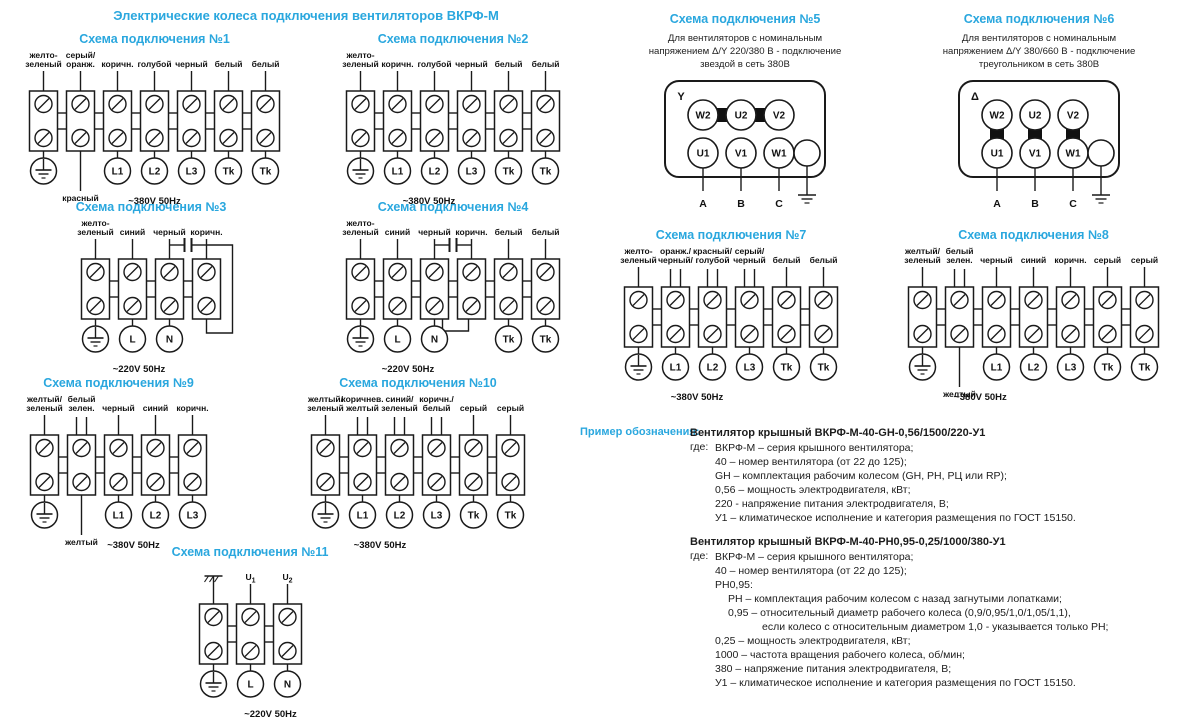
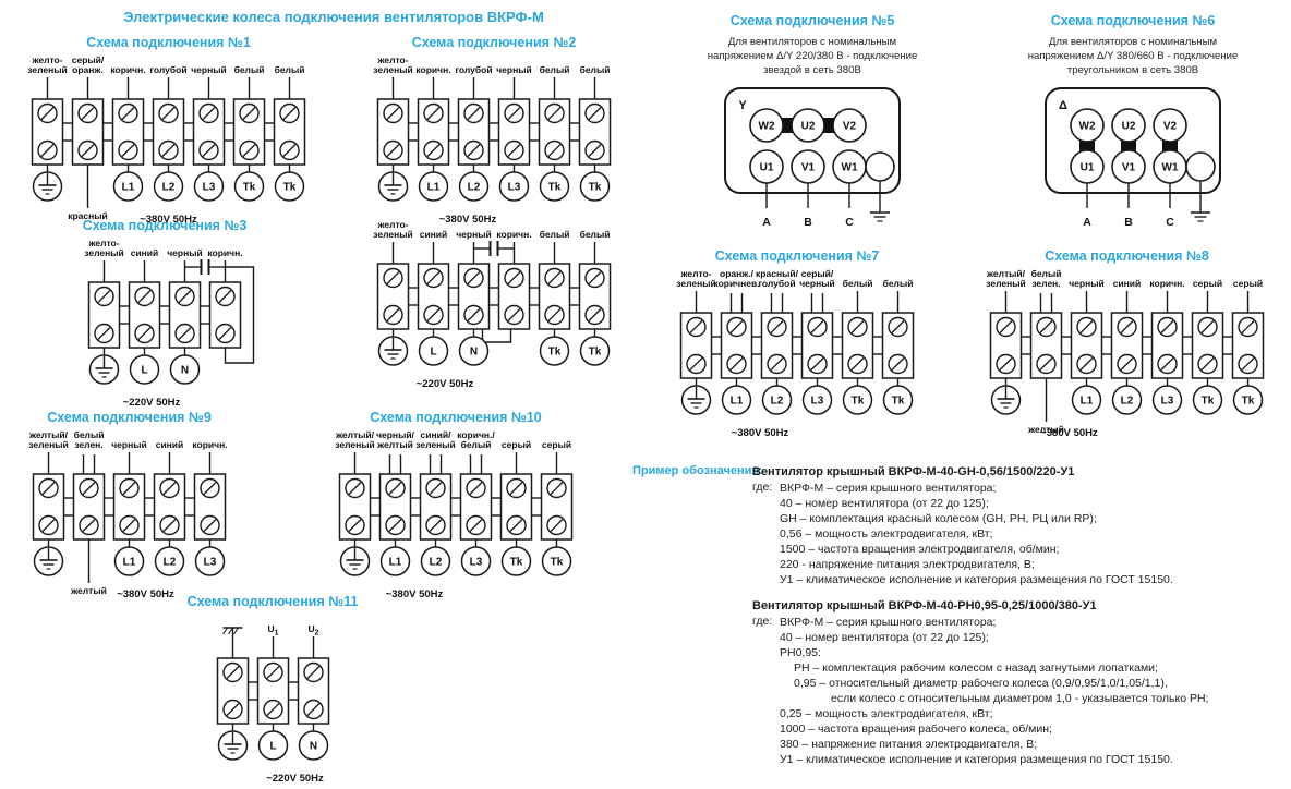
  Электрические колеса подключения вентиляторов ВКРФ-М
  Схема подключения №1
  желто-
  зеленый
  серый/
  оранж.
  красный
  коричн.
  L1
  голубой
  L2
  черный
  L3
  белый
  Tk
  белый
  Tk
  ~380V 50Hz
  Схема подключения №2
  желто-
  зеленый
  коричн.
  L1
  голубой
  L2
  черный
  L3
  белый
  Tk
  белый
  Tk
  ~380V 50Hz
  Схема подключения №3
  желто-
  зеленый
  синий
  L
  черный
  N
  коричн.
  ~220V 50Hz
- Схема подключения №4
  желто-
  зеленый
  синий
  L
  черный
  N
  коричн.
  белый
  Tk
  белый
  Tk
  ~220V 50Hz
  Схема подключения №5
  Для вентиляторов с номинальным
  напряжением Δ/Y 220/380 В - подключение
  звездой в сеть 380В
  Y
  A
  B
  C
  W2
  U1
  U2
  V1
  V2
  W1
  Схема подключения №6
  Для вентиляторов с номинальным
  напряжением Δ/Y 380/660 В - подключение
  треугольником в сеть 380В
  Δ
  A
  B
  C
  W2
  U1
  U2
  V1
  V2
  W1
  Схема подключения №7
  желто-
  зеленый
  оранж./
- черный/
+ коричнев.
  L1
  красный/
  голубой
  L2
  серый/
  черный
  L3
  белый
  Tk
  белый
  Tk
  ~380V 50Hz
  Схема подключения №8
  желтый/
  зеленый
  белый
  зелен.
  желтый
  черный
  L1
  синий
  L2
  коричн.
  L3
  серый
  Tk
  серый
  Tk
  ~380V 50Hz
  Схема подключения №9
  желтый/
  зеленый
  белый
  зелен.
  желтый
  черный
  L1
  синий
  L2
  коричн.
  L3
  ~380V 50Hz
  Схема подключения №10
  желтый/
  зеленый
- коричнев.
+ черный/
  желтый
  L1
  синий/
  зеленый
  L2
  коричн./
  белый
  L3
  серый
  Tk
  серый
  Tk
  ~380V 50Hz
  Схема подключения №11
  L
  N
  ~220V 50Hz
  Пример обозначения:
  Вентилятор крышный ВКРФ-М-40-GH-0,56/1500/220-У1
  где:
  ВКРФ-М – серия крышного вентилятора;
  40 – номер вентилятора (от 22 до 125);
- GH – комплектация рабочим колесом (GH, РН, РЦ или RP);
+ GH – комплектация красный колесом (GH, РН, РЦ или RP);
  0,56 – мощность электродвигателя, кВт;
+ 1500 – частота вращения электродвигателя, об/мин;
  220 - напряжение питания электродвигателя, В;
  У1 – климатическое исполнение и категория размещения по ГОСТ 15150.
  Вентилятор крышный ВКРФ-М-40-РН0,95-0,25/1000/380-У1
  где:
  ВКРФ-М – серия крышного вентилятора;
  40 – номер вентилятора (от 22 до 125);
  РН0,95:
  РН – комплектация рабочим колесом с назад загнутыми лопатками;
  0,95 – относительный диаметр рабочего колеса (0,9/0,95/1,0/1,05/1,1),
  если колесо с относительным диаметром 1,0 - указывается только РН;
  0,25 – мощность электродвигателя, кВт;
  1000 – частота вращения рабочего колеса, об/мин;
  380 – напряжение питания электродвигателя, В;
  У1 – климатическое исполнение и категория размещения по ГОСТ 15150.
